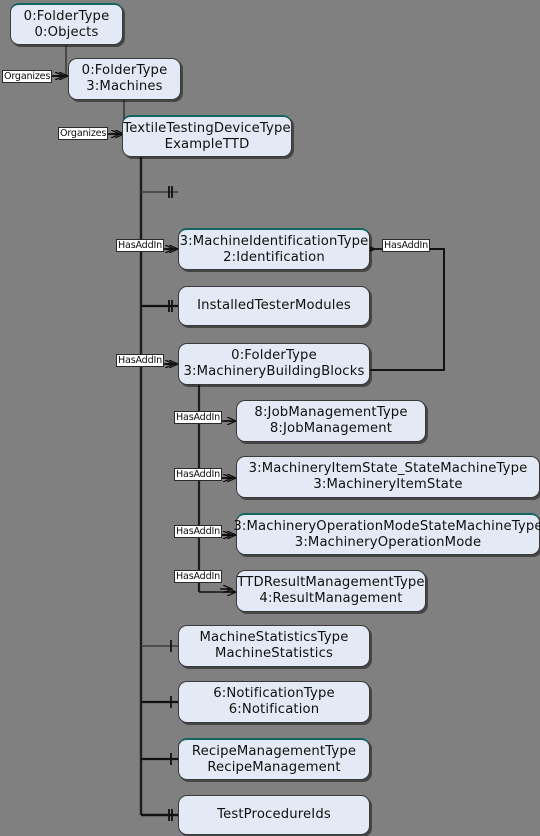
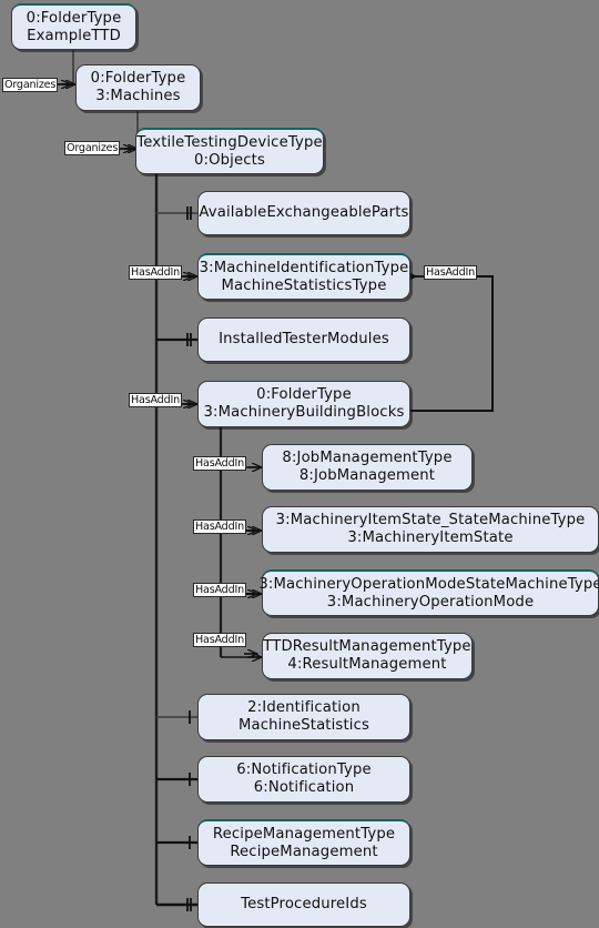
  0:FolderType
- 0:Objects
+ ExampleTTD
  0:FolderType
  3:Machines
  TextileTestingDeviceType
- ExampleTTD
+ 0:Objects
+ AvailableExchangeableParts
  3:MachineIdentificationType
- 2:Identification
+ MachineStatisticsType
  InstalledTesterModules
  0:FolderType
  3:MachineryBuildingBlocks
  8:JobManagementType
  8:JobManagement
  3:MachineryItemState_StateMachineType
  3:MachineryItemState
  3:MachineryOperationModeStateMachineType
  3:MachineryOperationMode
  TTDResultManagementType
  4:ResultManagement
- MachineStatisticsType
+ 2:Identification
  MachineStatistics
  6:NotificationType
  6:Notification
  RecipeManagementType
  RecipeManagement
  TestProcedureIds
  Organizes
  Organizes
  HasAddIn
  HasAddIn
  HasAddIn
  HasAddIn
  HasAddIn
  HasAddIn
  HasAddIn
